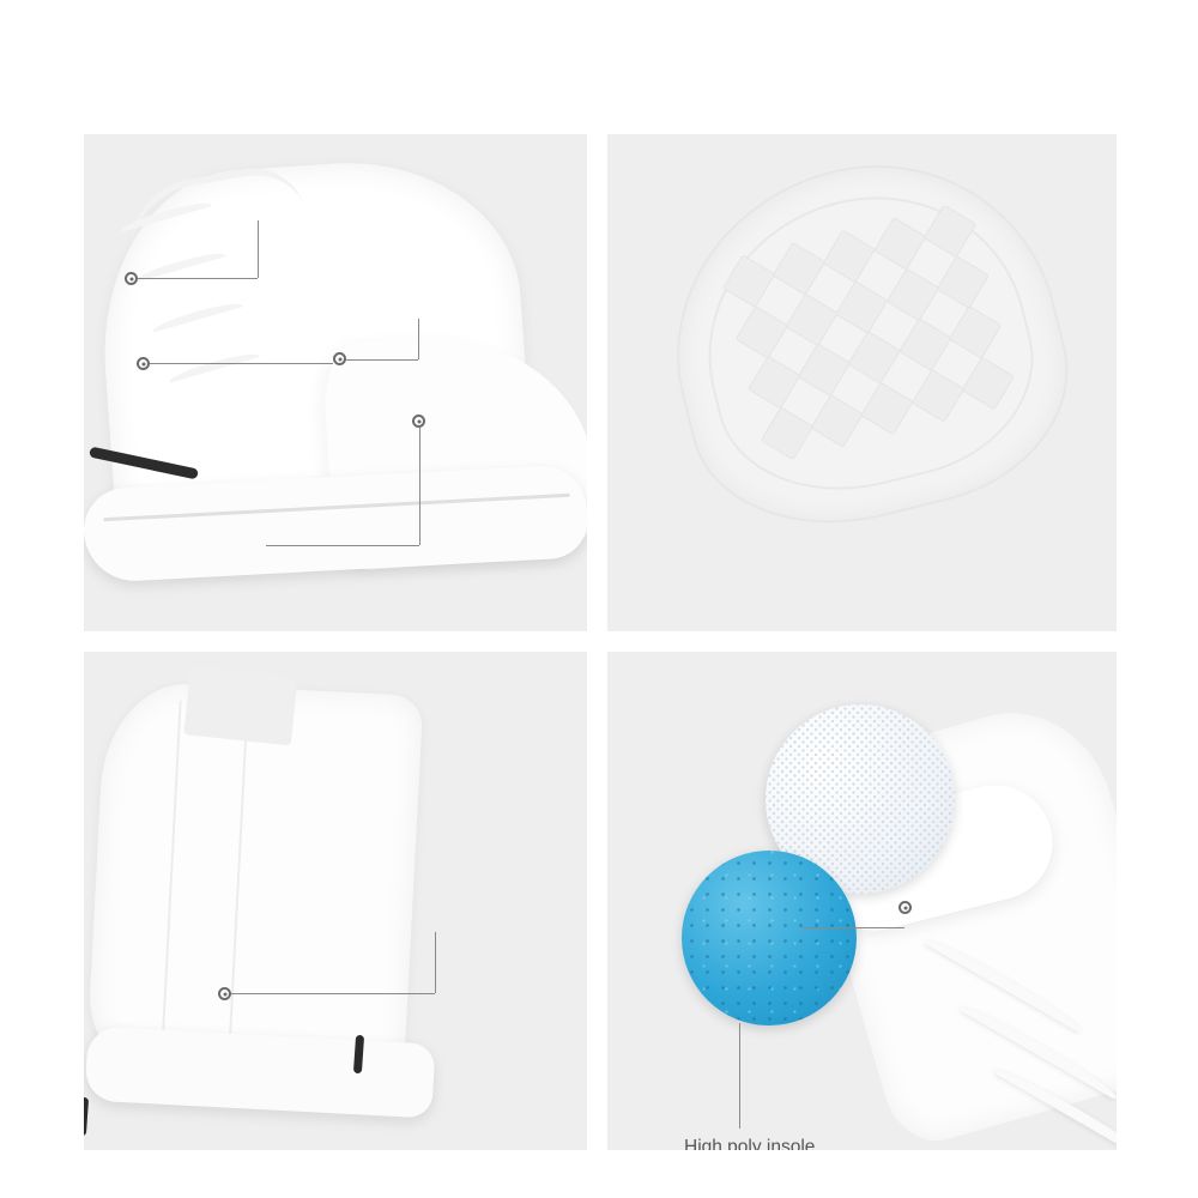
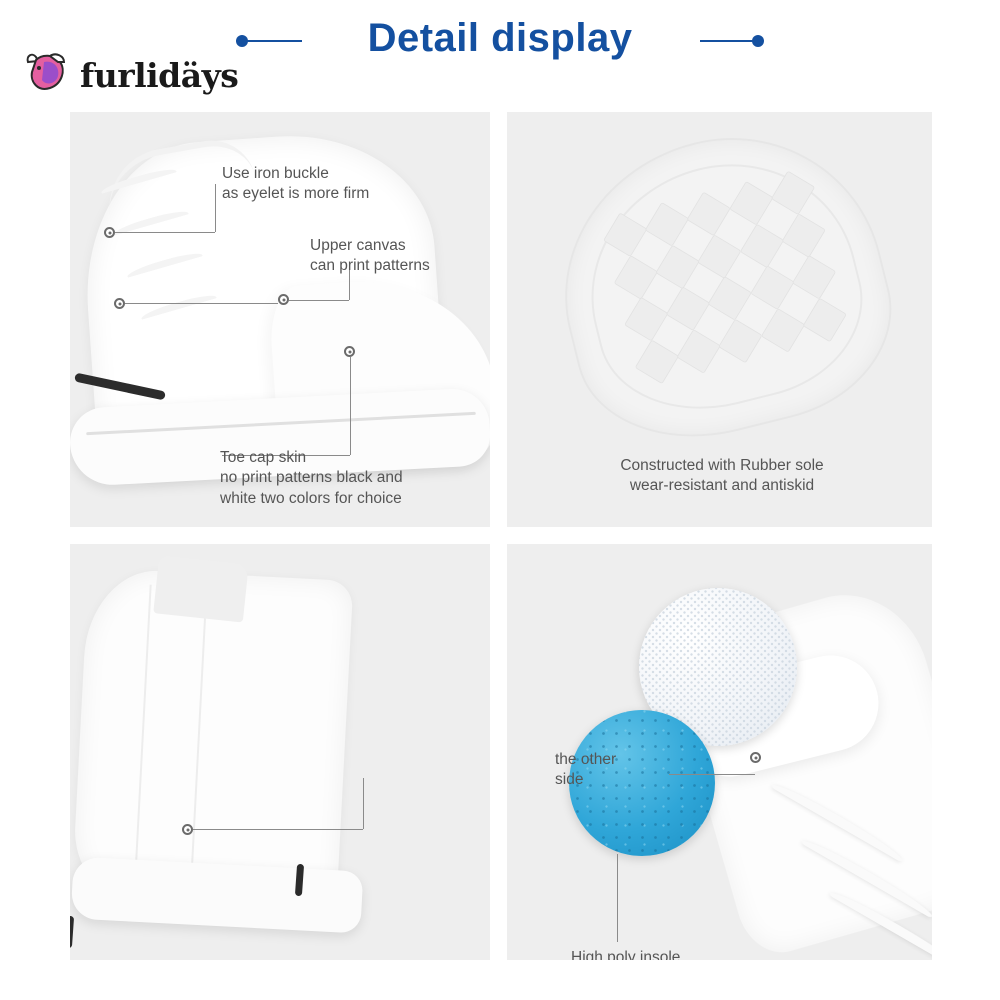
+ Detail display
+ furlidäys
+ Use iron buckle
+ as eyelet is more firm
+ Upper canvas
+ can print patterns
+ Toe cap skin
+ no print patterns black and
+ white two colors for choice
+ Constructed with Rubber sole
+ wear-resistant and antiskid
+ the other
+ side
  High poly insole
